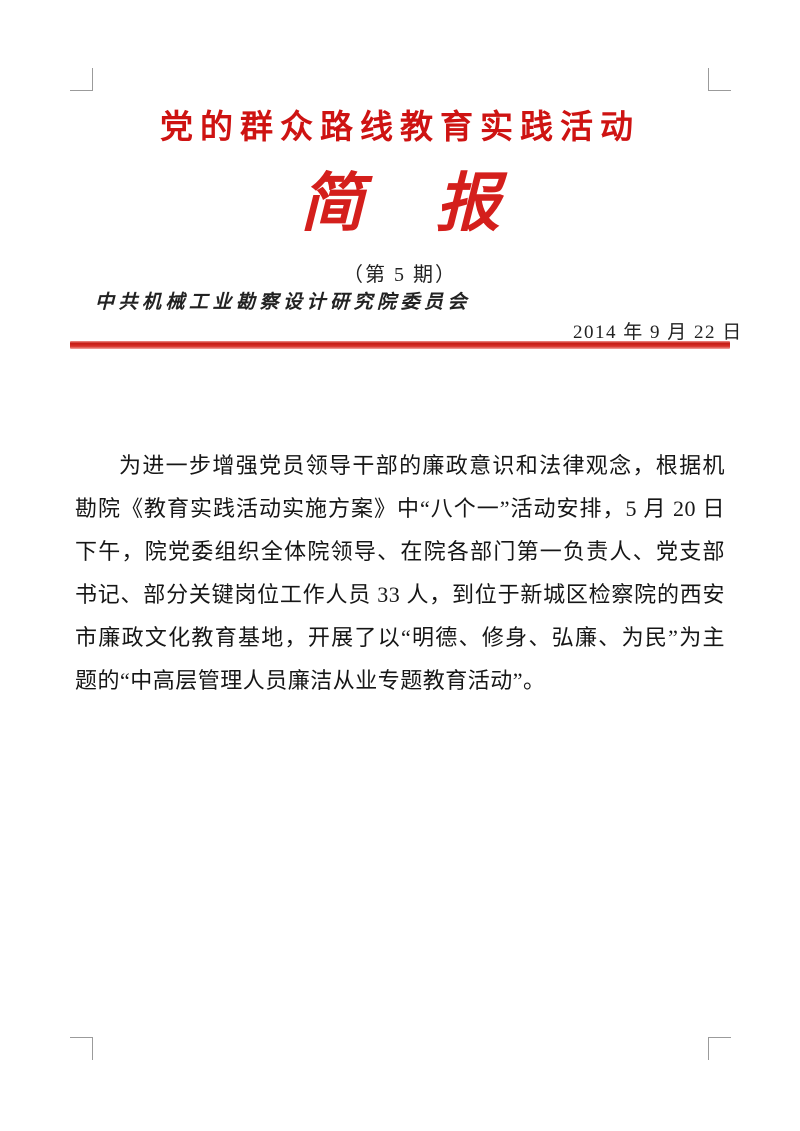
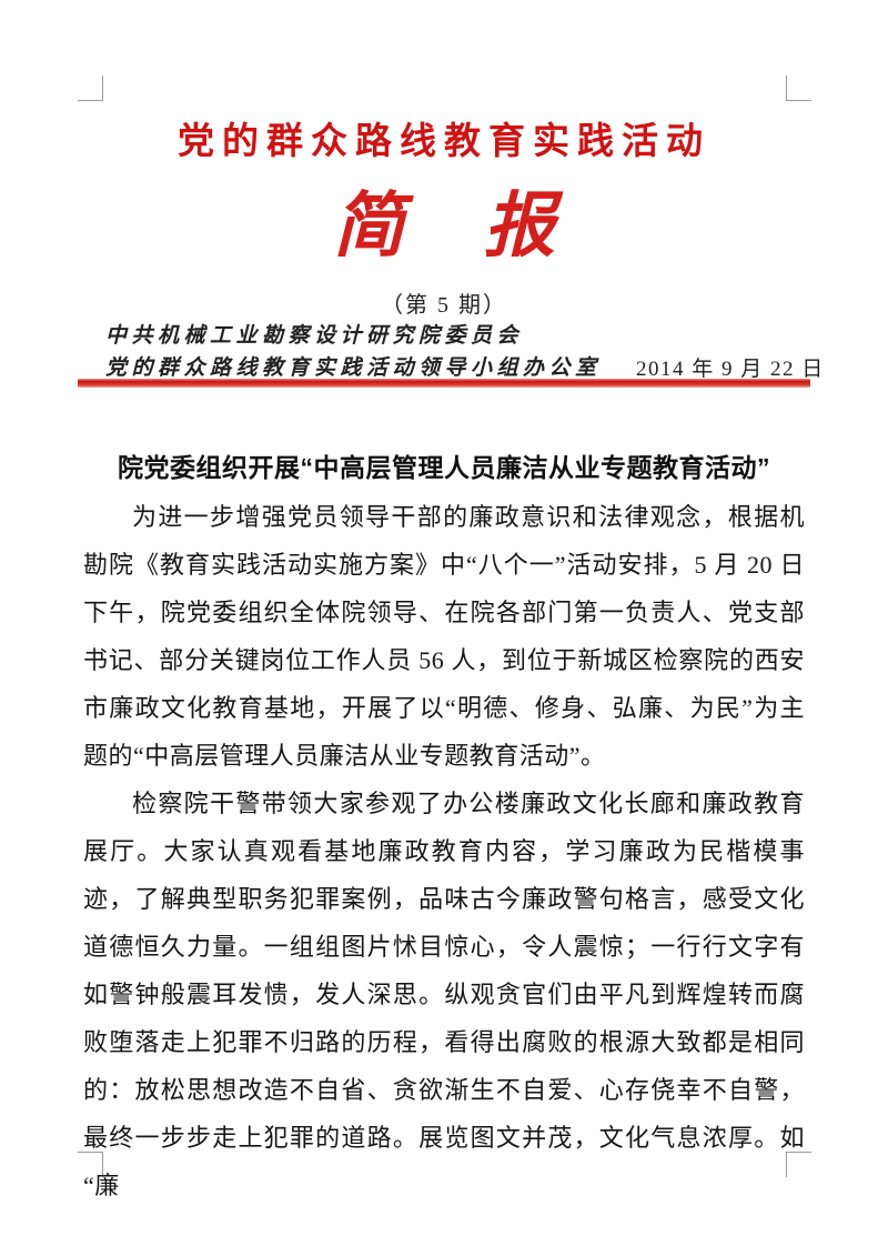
  党的群众路线教育实践活动
  简 报
  （第 5 期）
  中共机械工业勘察设计研究院委员会
+ 党的群众路线教育实践活动领导小组办公室
  2014 年 9 月 22 日
+ 院党委组织开展“中高层管理人员廉洁从业专题教育活动”
- 为进一步增强党员领导干部的廉政意识和法律观念，根据机勘院《教育实践活动实施方案》中“八个一”活动安排，5 月 20 日下午，院党委组织全体院领导、在院各部门第一负责人、党支部书记、部分关键岗位工作人员 33 人，到位于新城区检察院的西安市廉政文化教育基地，开展了以“明德、修身、弘廉、为民”为主题的“中高层管理人员廉洁从业专题教育活动”。
+ 为进一步增强党员领导干部的廉政意识和法律观念，根据机勘院《教育实践活动实施方案》中“八个一”活动安排，5 月 20 日下午，院党委组织全体院领导、在院各部门第一负责人、党支部书记、部分关键岗位工作人员 56 人，到位于新城区检察院的西安市廉政文化教育基地，开展了以“明德、修身、弘廉、为民”为主题的“中高层管理人员廉洁从业专题教育活动”。
+ 检察院干警带领大家参观了办公楼廉政文化长廊和廉政教育展厅。大家认真观看基地廉政教育内容，学习廉政为民楷模事迹，了解典型职务犯罪案例，品味古今廉政警句格言，感受文化道德恒久力量。一组组图片怵目惊心，令人震惊；一行行文字有如警钟般震耳发愦，发人深思。纵观贪官们由平凡到辉煌转而腐败堕落走上犯罪不归路的历程，看得出腐败的根源大致都是相同的：放松思想改造不自省、贪欲渐生不自爱、心存侥幸不自警，最终一步步走上犯罪的道路。展览图文并茂，文化气息浓厚。如“廉
